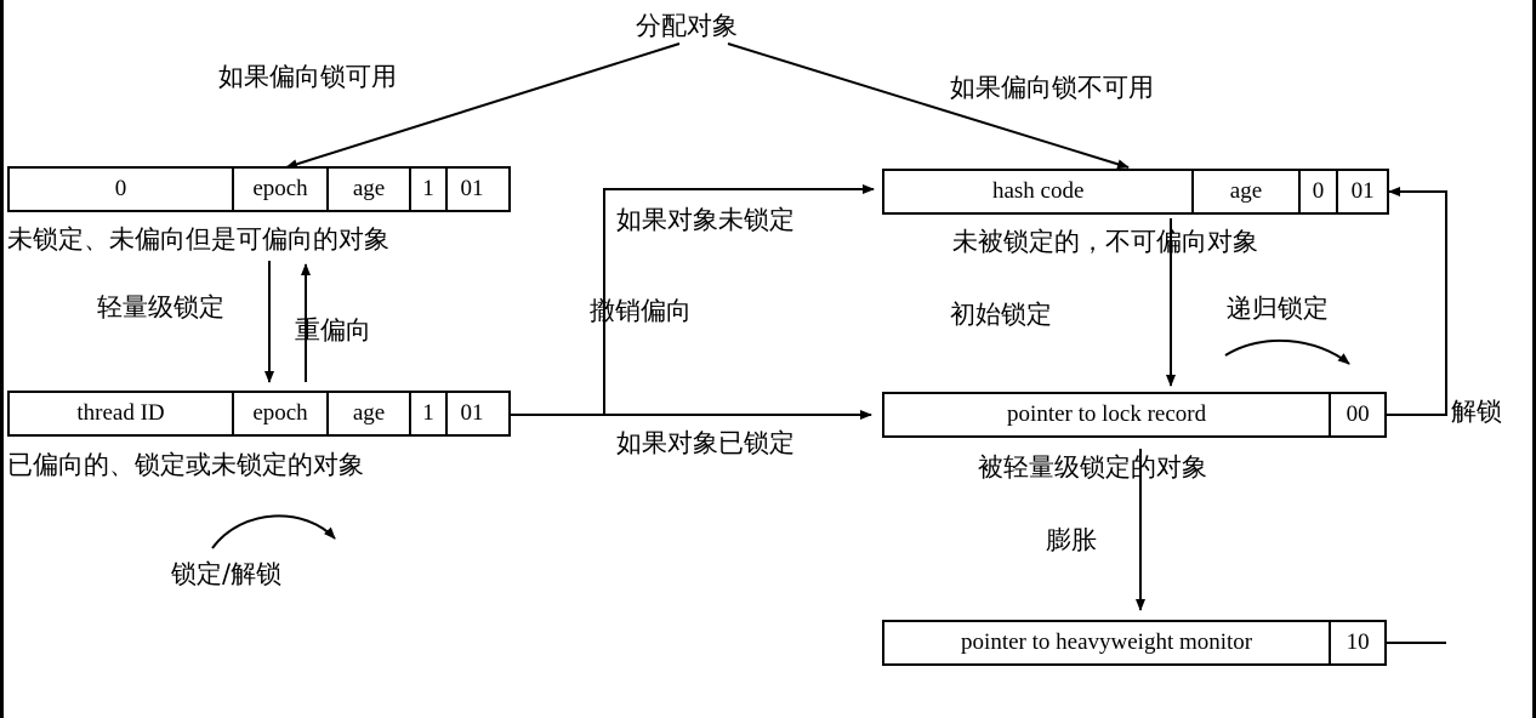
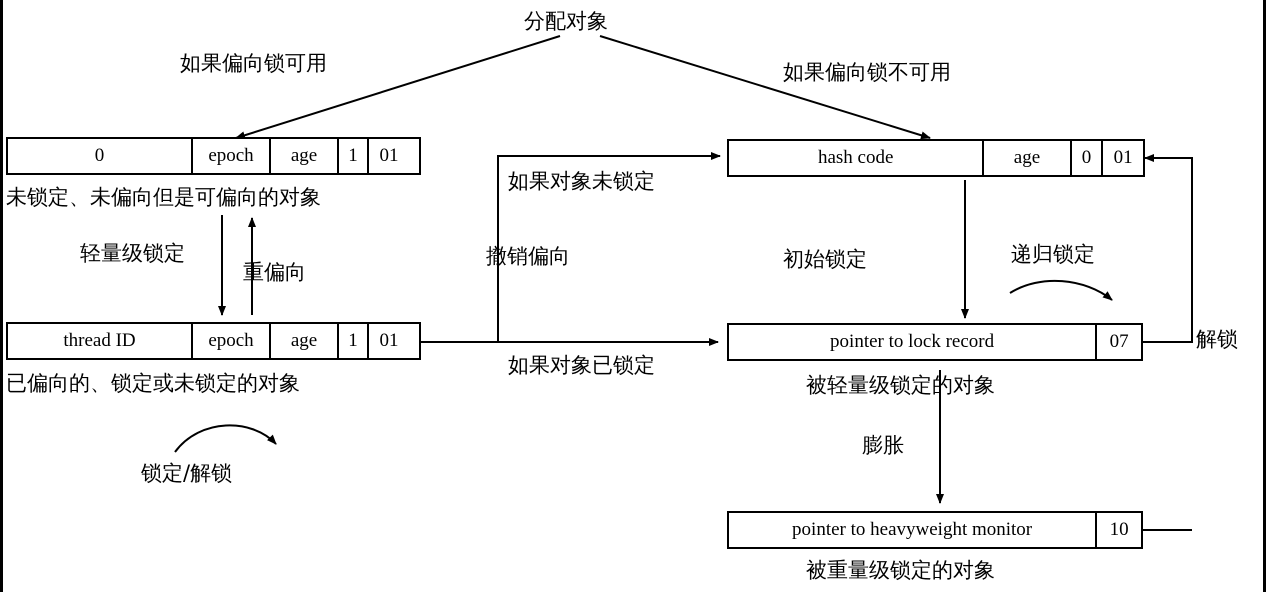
  分配对象
  0
  epoch
  age
  1
  01
  未锁定、未偏向但是可偏向的对象
  thread ID
  epoch
  age
  1
  01
  已偏向的、锁定或未锁定的对象
  hash code
  age
  0
  01
- 未被锁定的，不可偏向对象
  pointer to lock record
- 00
+ 07
  被轻量级锁定的对象
  pointer to heavyweight monitor
  10
+ 被重量级锁定的对象
  如果偏向锁可用
  如果偏向锁不可用
  轻量级锁定
  重偏向
  锁定/解锁
  如果对象未锁定
  撤销偏向
  如果对象已锁定
  初始锁定
  递归锁定
  膨胀
  解锁
